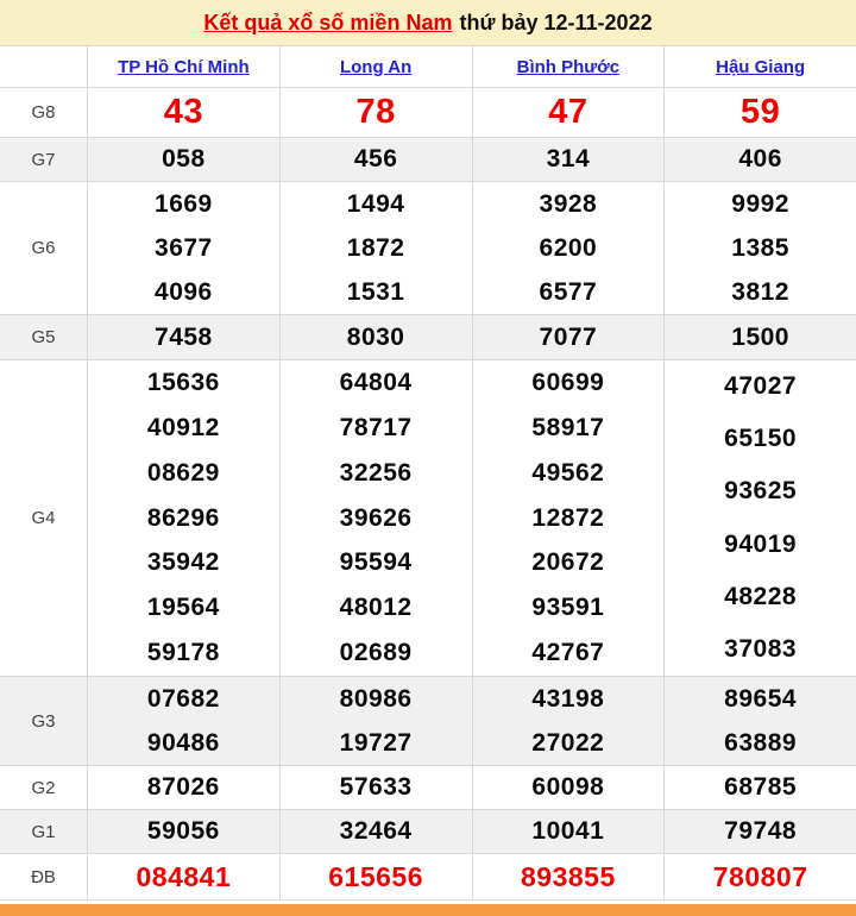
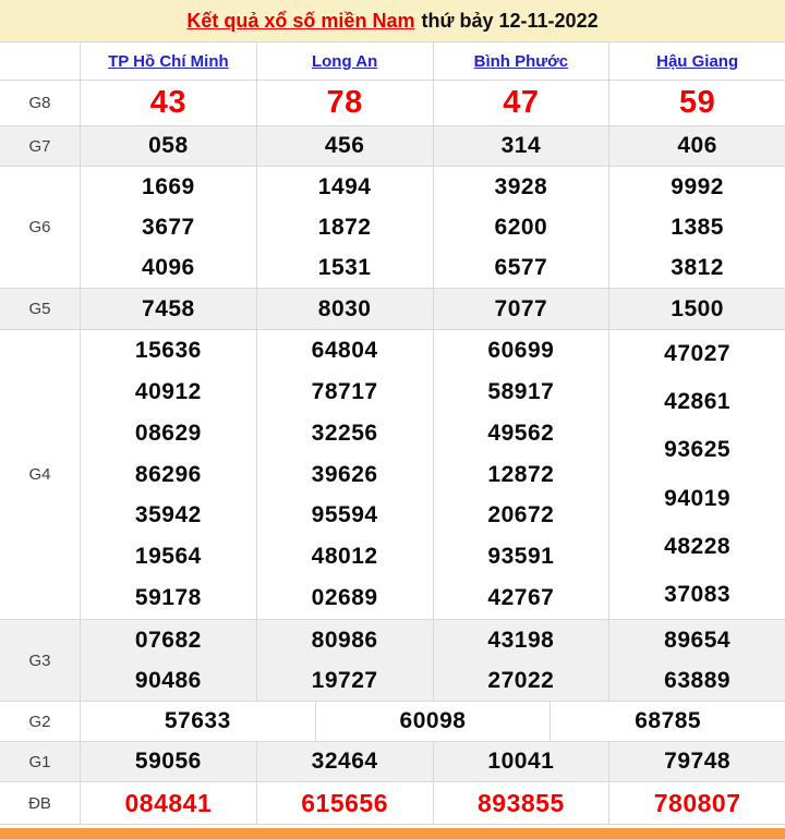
  Kết quả xổ số miền Nam
  thứ bảy 12-11-2022
  TP Hồ Chí Minh
  Long An
  Bình Phước
  Hậu Giang
  G8
  43
  78
  47
  59
  G7
  058
  456
  314
  406
  G6
  1669
  3677
  4096
  1494
  1872
  1531
  3928
  6200
  6577
  9992
  1385
  3812
  G5
  7458
  8030
  7077
  1500
  G4
  15636
  40912
  08629
  86296
  35942
  19564
  59178
  64804
  78717
  32256
  39626
  95594
  48012
  02689
  60699
  58917
  49562
  12872
  20672
  93591
  42767
  47027
- 65150
+ 42861
  93625
  94019
  48228
  37083
  G3
  07682
  90486
  80986
  19727
  43198
  27022
  89654
  63889
  G2
- 87026
  57633
  60098
  68785
  G1
  59056
  32464
  10041
  79748
  ĐB
  084841
  615656
  893855
  780807
